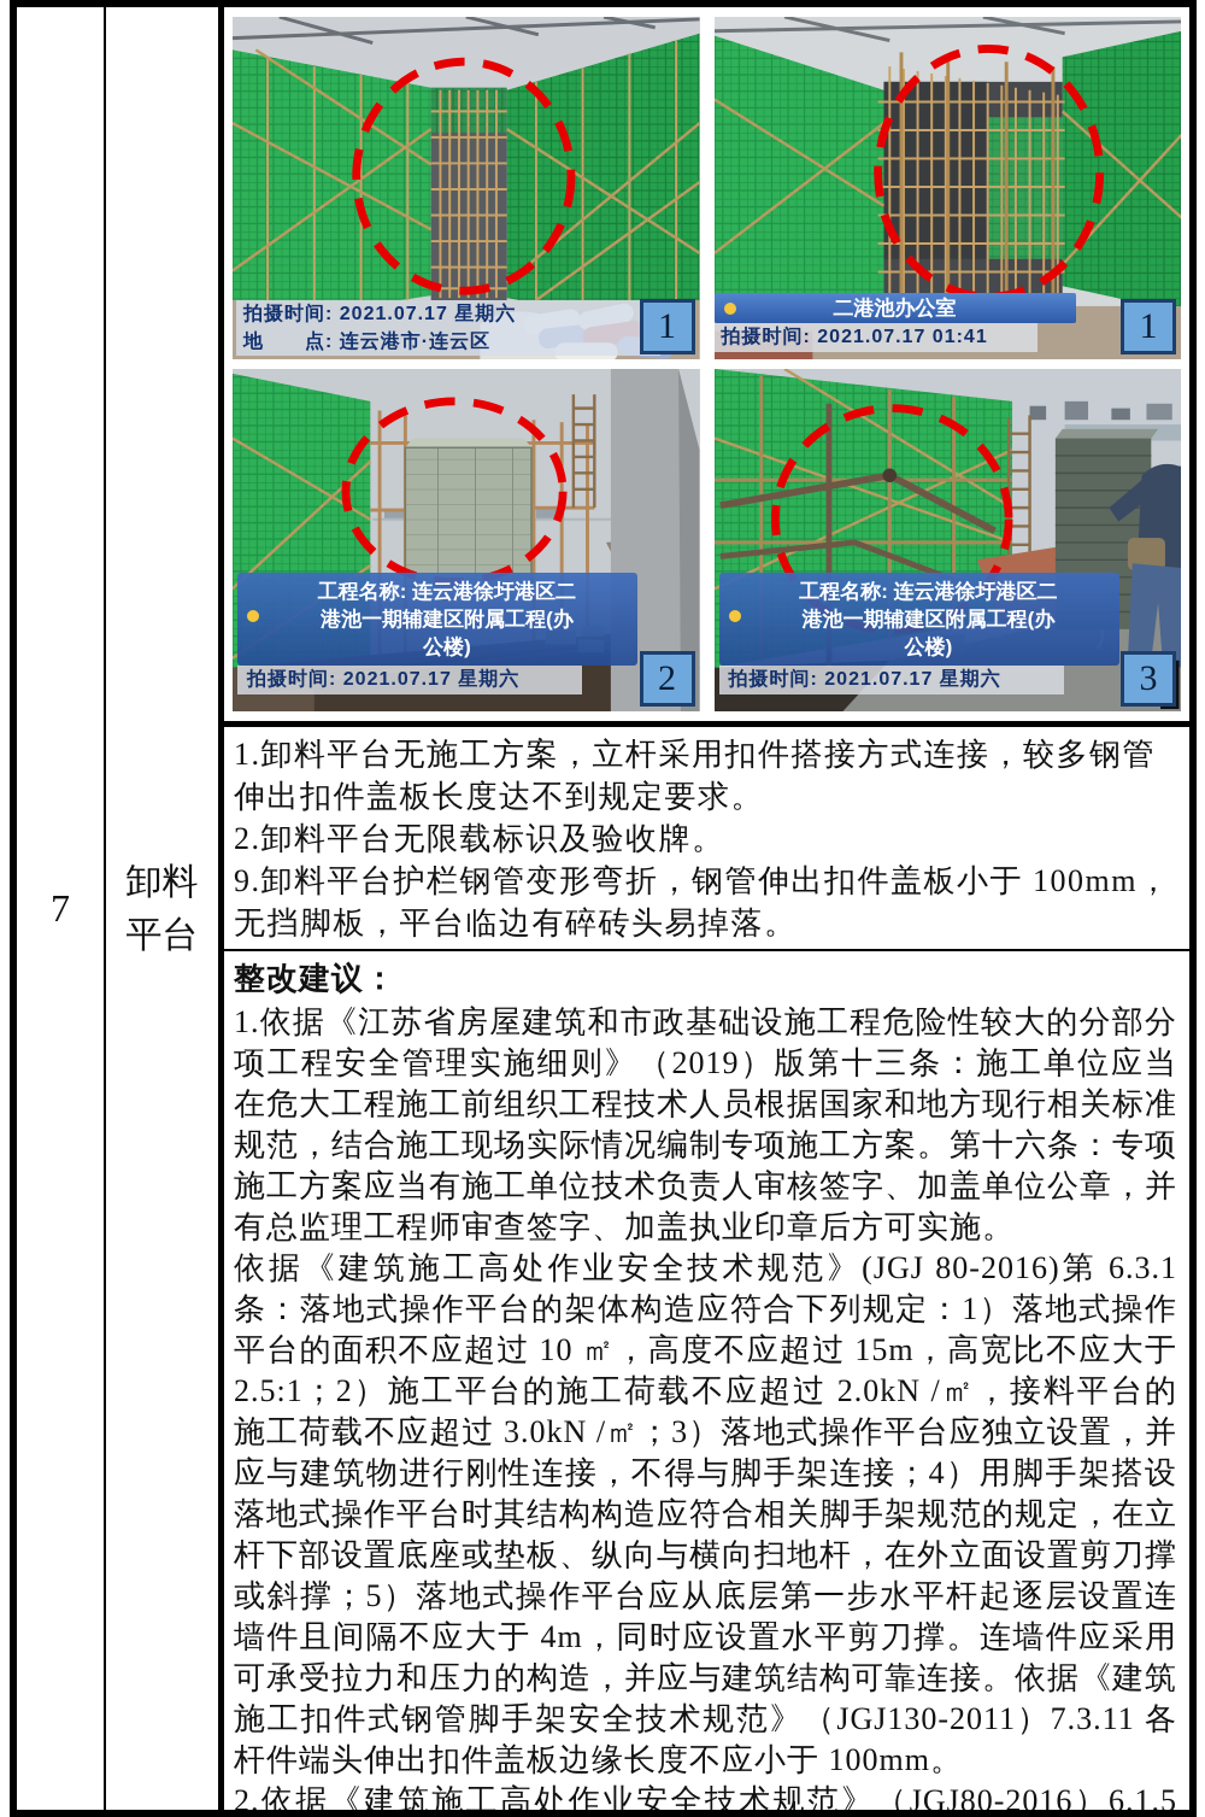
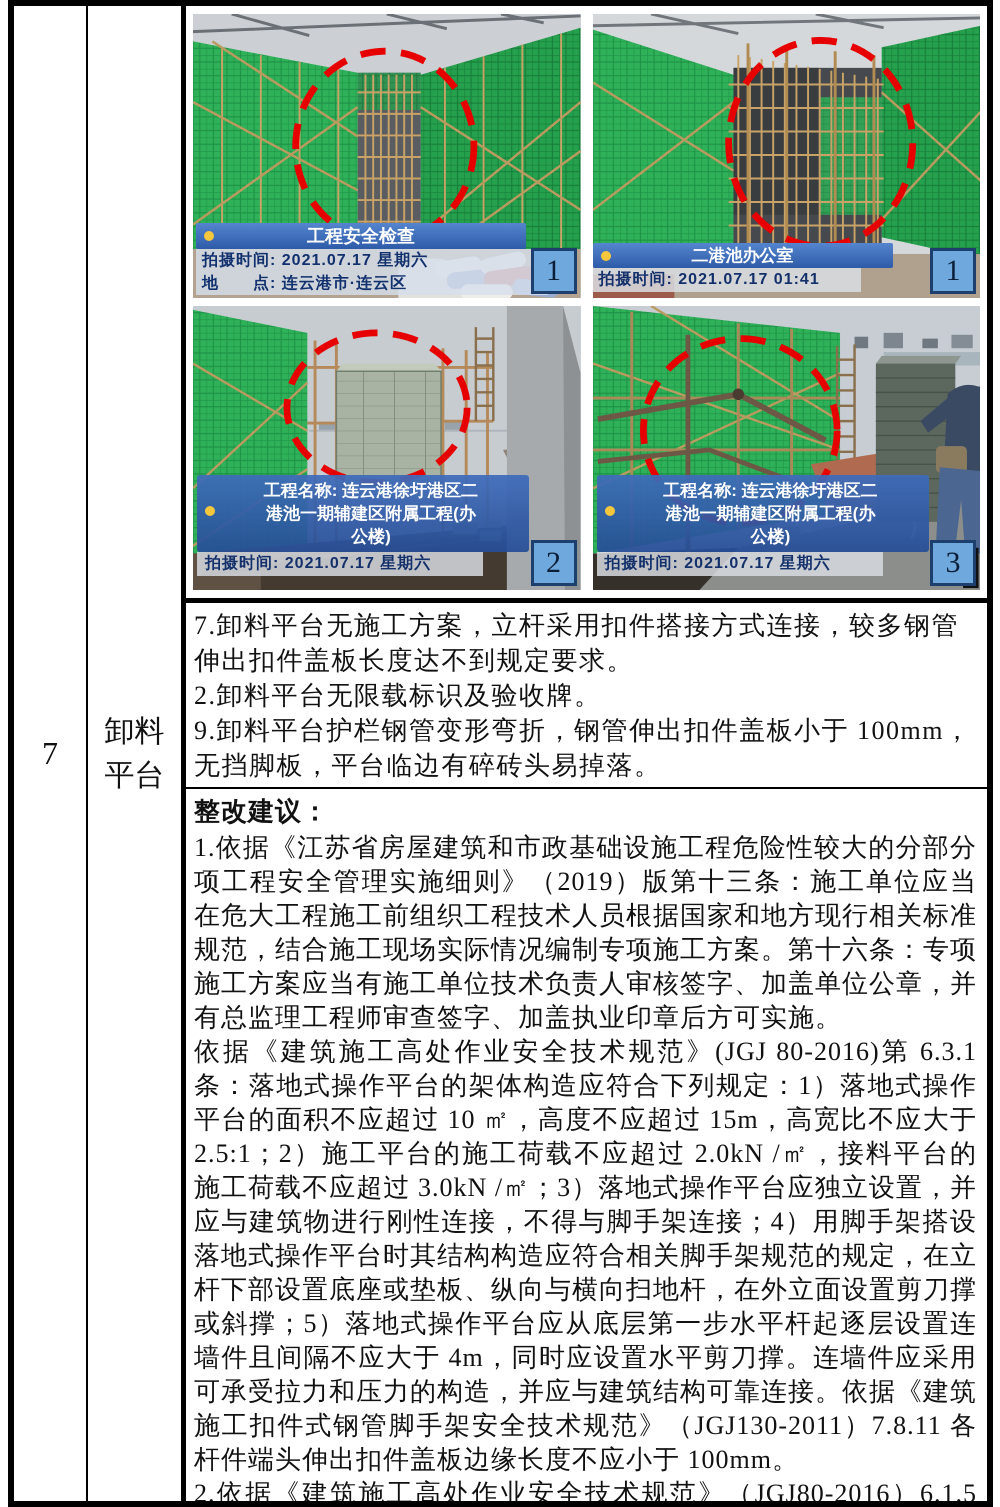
  7
  卸料
  平台
+ 工程安全检查
  拍摄时间: 2021.07.17 星期六
  地 点: 连云港市·连云区
  1
  二港池办公室
  拍摄时间: 2021.07.17 01:41
  1
  工程名称: 连云港徐圩港区二
  港池一期辅建区附属工程(办
  公楼)
  拍摄时间: 2021.07.17 星期六
  2
  工程名称: 连云港徐圩港区二
  港池一期辅建区附属工程(办
  公楼)
  拍摄时间: 2021.07.17 星期六
  3
- 1.卸料平台无施工方案，立杆采用扣件搭接方式连接，较多钢管伸出扣件盖板长度达不到规定要求。
+ 7.卸料平台无施工方案，立杆采用扣件搭接方式连接，较多钢管伸出扣件盖板长度达不到规定要求。
  2.卸料平台无限载标识及验收牌。
  9.卸料平台护栏钢管变形弯折，钢管伸出扣件盖板小于 100mm，无挡脚板，平台临边有碎砖头易掉落。
  整改建议：
  1.依据《江苏省房屋建筑和市政基础设施工程危险性较大的分部分项工程安全管理实施细则》（2019）版第十三条：施工单位应当在危大工程施工前组织工程技术人员根据国家和地方现行相关标准规范，结合施工现场实际情况编制专项施工方案。第十六条：专项施工方案应当有施工单位技术负责人审核签字、加盖单位公章，并有总监理工程师审查签字、加盖执业印章后方可实施。
- 依据《建筑施工高处作业安全技术规范》(JGJ 80-2016)第 6.3.1 条：落地式操作平台的架体构造应符合下列规定：1）落地式操作平台的面积不应超过 10 ㎡，高度不应超过 15m，高宽比不应大于 2.5:1；2）施工平台的施工荷载不应超过 2.0kN /㎡，接料平台的施工荷载不应超过 3.0kN /㎡；3）落地式操作平台应独立设置，并应与建筑物进行刚性连接，不得与脚手架连接；4）用脚手架搭设落地式操作平台时其结构构造应符合相关脚手架规范的规定，在立杆下部设置底座或垫板、纵向与横向扫地杆，在外立面设置剪刀撑或斜撑；5）落地式操作平台应从底层第一步水平杆起逐层设置连墙件且间隔不应大于 4m，同时应设置水平剪刀撑。连墙件应采用可承受拉力和压力的构造，并应与建筑结构可靠连接。依据《建筑施工扣件式钢管脚手架安全技术规范》（JGJ130-2011）7.3.11 各杆件端头伸出扣件盖板边缘长度不应小于 100mm。
+ 依据《建筑施工高处作业安全技术规范》(JGJ 80-2016)第 6.3.1 条：落地式操作平台的架体构造应符合下列规定：1）落地式操作平台的面积不应超过 10 ㎡，高度不应超过 15m，高宽比不应大于 2.5:1；2）施工平台的施工荷载不应超过 2.0kN /㎡，接料平台的施工荷载不应超过 3.0kN /㎡；3）落地式操作平台应独立设置，并应与建筑物进行刚性连接，不得与脚手架连接；4）用脚手架搭设落地式操作平台时其结构构造应符合相关脚手架规范的规定，在立杆下部设置底座或垫板、纵向与横向扫地杆，在外立面设置剪刀撑或斜撑；5）落地式操作平台应从底层第一步水平杆起逐层设置连墙件且间隔不应大于 4m，同时应设置水平剪刀撑。连墙件应采用可承受拉力和压力的构造，并应与建筑结构可靠连接。依据《建筑施工扣件式钢管脚手架安全技术规范》（JGJ130-2011）7.8.11 各杆件端头伸出扣件盖板边缘长度不应小于 100mm。
  2.依据《建筑施工高处作业安全技术规范》（JGJ80-2016）6.1.5
